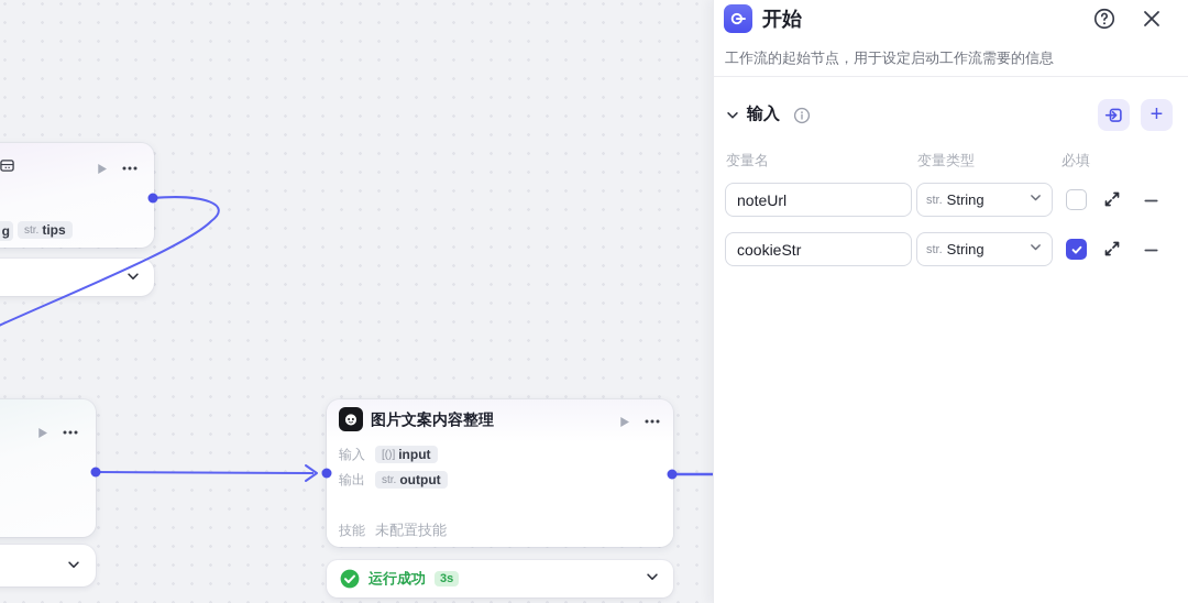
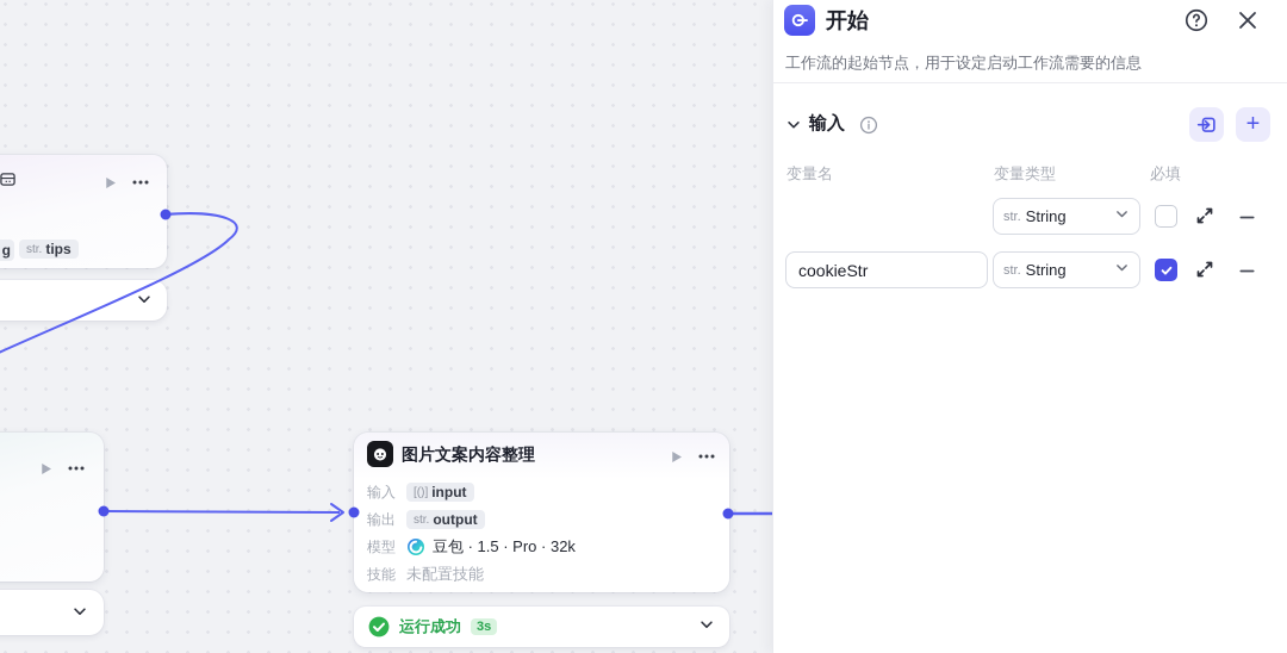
  g
  str.
  tips
  图片文案内容整理
  输入
  [()]
  input
  输出
  str.
  output
+ 模型
+ 豆包 · 1.5 · Pro · 32k
  技能
  未配置技能
  运行成功
  3s
  开始
  工作流的起始节点，用于设定启动工作流需要的信息
  输入
  +
  变量名
  变量类型
  必填
- noteUrl
  str.
  String
  cookieStr
  str.
  String
